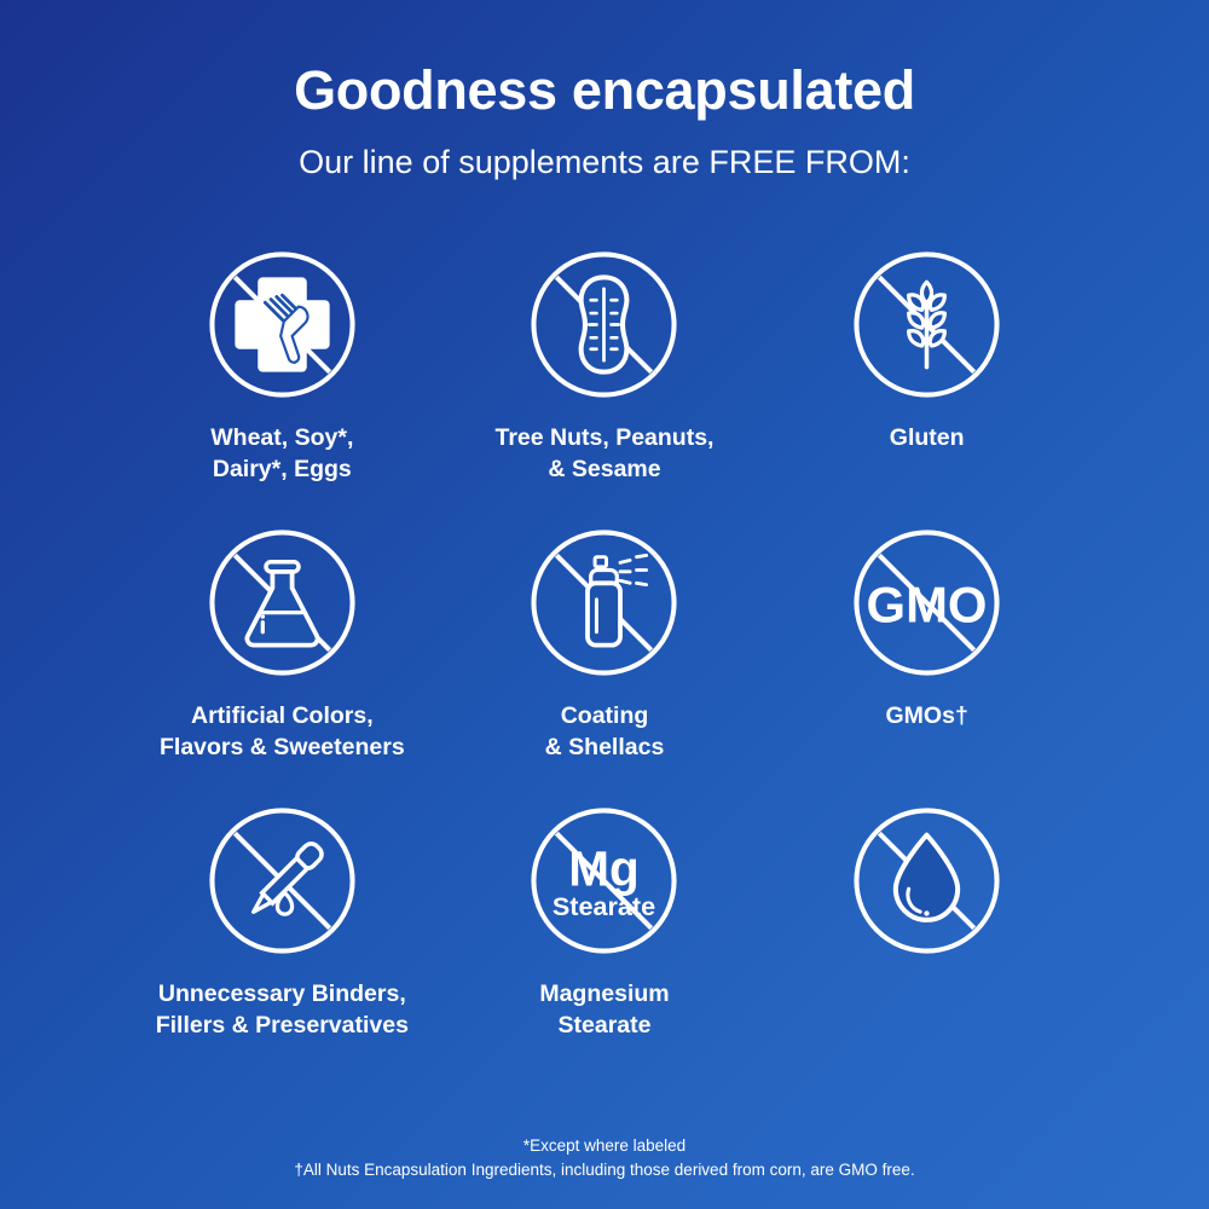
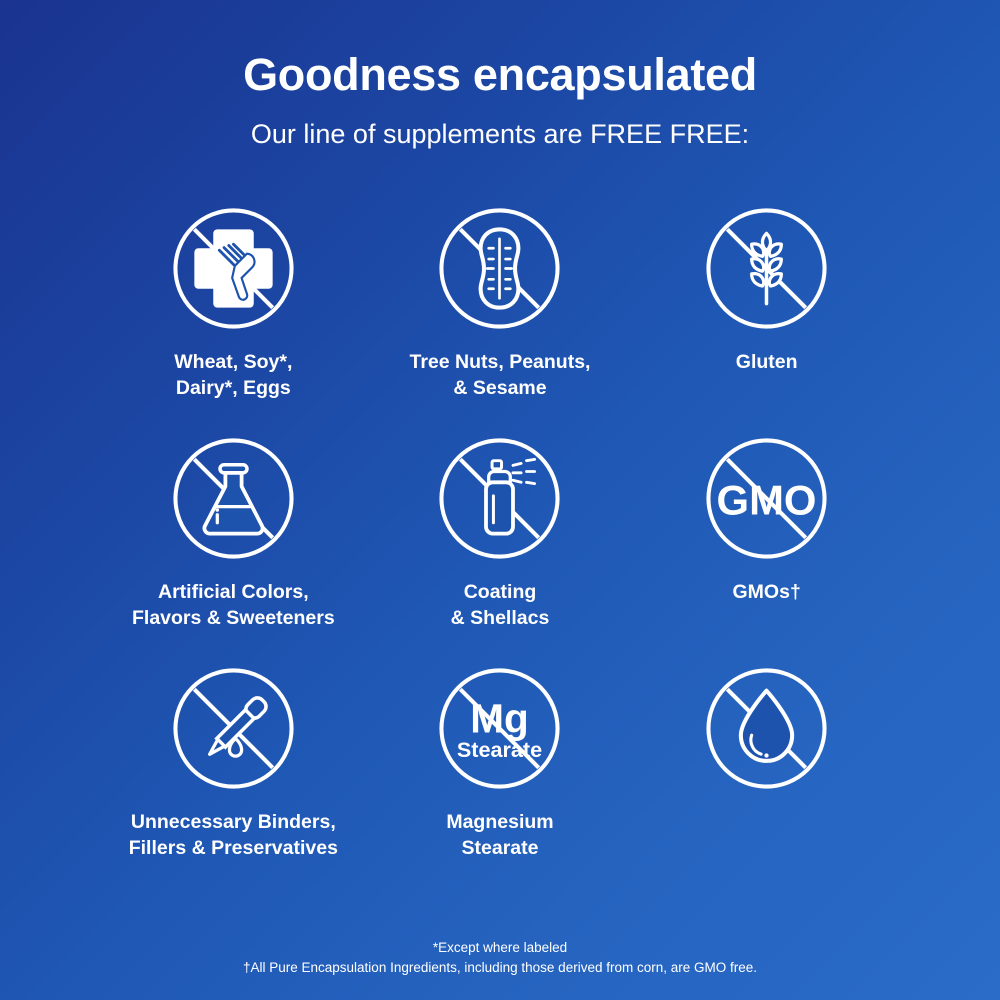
  Goodness encapsulated
- Our line of supplements are FREE FROM:
+ Our line of supplements are FREE FREE:
  Wheat, Soy*,
  Dairy*, Eggs
  Tree Nuts, Peanuts,
  & Sesame
  Gluten
  Artificial Colors,
  Flavors & Sweeteners
  Coating
  & Shellacs
  GMO
  GMOs†
  Unnecessary Binders,
  Fillers & Preservatives
  Mg
  Stearate
  Magnesium
  Stearate
  *Except where labeled
- †All Nuts Encapsulation Ingredients, including those derived from corn, are GMO free.
+ †All Pure Encapsulation Ingredients, including those derived from corn, are GMO free.
